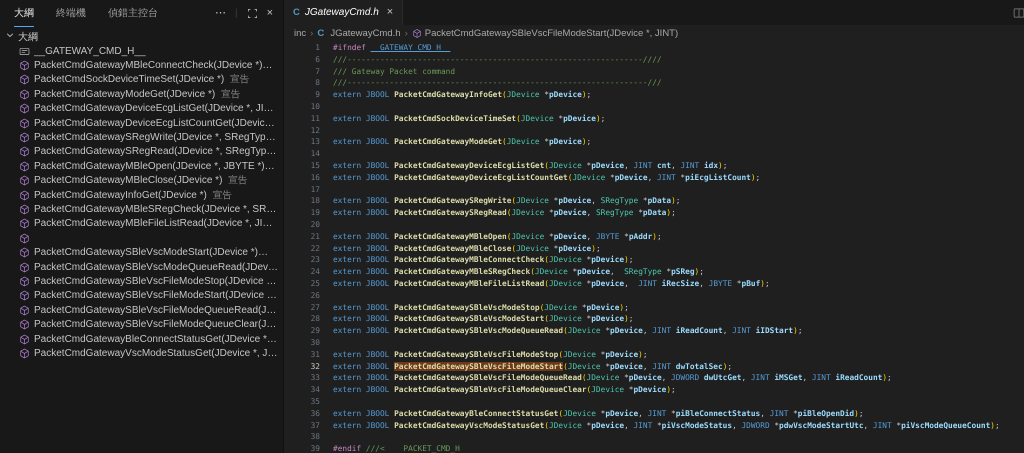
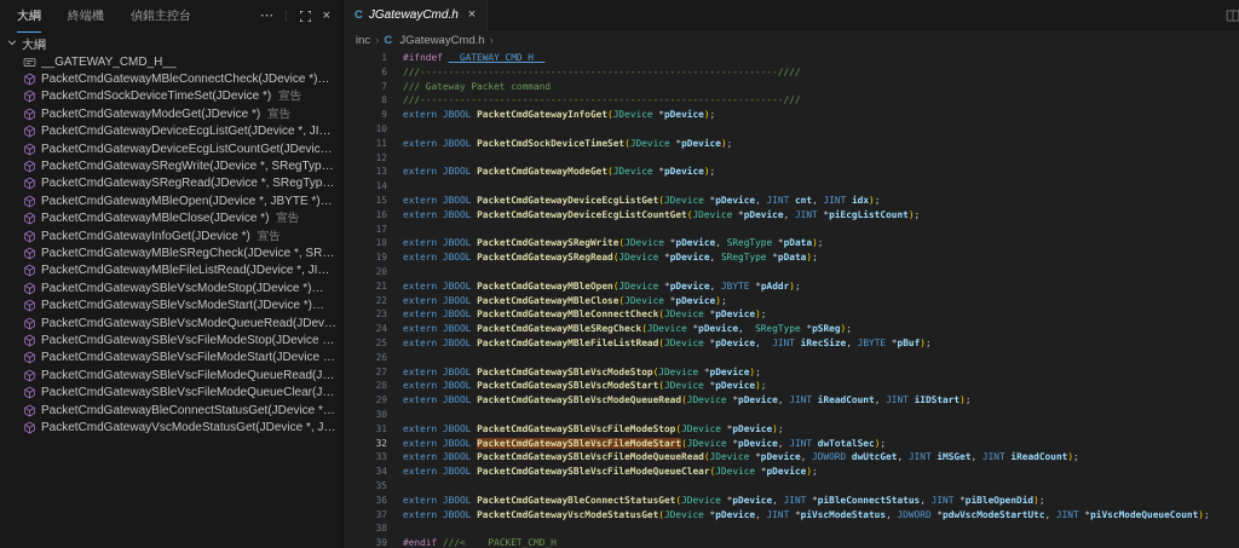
  大綱
  終端機
  偵錯主控台
  ⋯
  |
  ×
  大綱
  __GATEWAY_CMD_H__
  PacketCmdGatewayMBleConnectCheck(JDevice *) 宣
  PacketCmdSockDeviceTimeSet(JDevice *) 宣告
  PacketCmdGatewayModeGet(JDevice *) 宣告
  PacketCmdGatewayDeviceEcgListGet(JDevice *, JINT,
  PacketCmdGatewayDeviceEcgListCountGet(JDevice *,
  PacketCmdGatewaySRegWrite(JDevice *, SRegType *
  PacketCmdGatewaySRegRead(JDevice *, SRegType *
  PacketCmdGatewayMBleOpen(JDevice *, JBYTE *) 宣
  PacketCmdGatewayMBleClose(JDevice *) 宣告
  PacketCmdGatewayInfoGet(JDevice *) 宣告
  PacketCmdGatewayMBleSRegCheck(JDevice *, SReg
  PacketCmdGatewayMBleFileListRead(JDevice *, JINT,
+ PacketCmdGatewaySBleVscModeStop(JDevice *) 宣告
  PacketCmdGatewaySBleVscModeStart(JDevice *) 宣告
  PacketCmdGatewaySBleVscModeQueueRead(JDevice
  PacketCmdGatewaySBleVscFileModeStop(JDevice *)
  PacketCmdGatewaySBleVscFileModeStart(JDevice *, J
  PacketCmdGatewaySBleVscFileModeQueueClear(JDe
  PacketCmdGatewayBleConnectStatusGet(JDevice *, JI
  PacketCmdGatewayVscModeStatusGet(JDevice *, JIN
  C
  JGatewayCmd.h
  ×
  inc
  ›
  C
  JGatewayCmd.h
  ›
- PacketCmdGatewaySBleVscFileModeStart(JDevice *, JINT)
  1
  #ifndef __GATEWAY_CMD_H__
  6
  ///---------------------------------------------------------------////
  7
  /// Gateway Packet command
  8
  ///----------------------------------------------------------------///
  9
  extern JBOOL PacketCmdGatewayInfoGet(JDevice *pDevice);
  10
  11
  extern JBOOL PacketCmdSockDeviceTimeSet(JDevice *pDevice);
  12
  13
  extern JBOOL PacketCmdGatewayModeGet(JDevice *pDevice);
  14
  15
  extern JBOOL PacketCmdGatewayDeviceEcgListGet(JDevice *pDevice, JINT cnt, JINT idx);
  16
  extern JBOOL PacketCmdGatewayDeviceEcgListCountGet(JDevice *pDevice, JINT *piEcgListCount);
  17
  18
  extern JBOOL PacketCmdGatewaySRegWrite(JDevice *pDevice, SRegType *pData);
  19
  extern JBOOL PacketCmdGatewaySRegRead(JDevice *pDevice, SRegType *pData);
  20
  21
  extern JBOOL PacketCmdGatewayMBleOpen(JDevice *pDevice, JBYTE *pAddr);
  22
  extern JBOOL PacketCmdGatewayMBleClose(JDevice *pDevice);
  23
  extern JBOOL PacketCmdGatewayMBleConnectCheck(JDevice *pDevice);
  24
  extern JBOOL PacketCmdGatewayMBleSRegCheck(JDevice *pDevice, SRegType *pSReg);
  25
  extern JBOOL PacketCmdGatewayMBleFileListRead(JDevice *pDevice, JINT iRecSize, JBYTE *pBuf);
  26
  27
  extern JBOOL PacketCmdGatewaySBleVscModeStop(JDevice *pDevice);
  28
  extern JBOOL PacketCmdGatewaySBleVscModeStart(JDevice *pDevice);
  29
  extern JBOOL PacketCmdGatewaySBleVscModeQueueRead(JDevice *pDevice, JINT iReadCount, JINT iIDStart);
  30
  31
  extern JBOOL PacketCmdGatewaySBleVscFileModeStop(JDevice *pDevice);
  32
  extern JBOOL PacketCmdGatewaySBleVscFileModeStart(JDevice *pDevice, JINT dwTotalSec);
  33
  extern JBOOL PacketCmdGatewaySBleVscFileModeQueueRead(JDevice *pDevice, JDWORD dwUtcGet, JINT iMSGet, JINT iReadCount);
  34
  extern JBOOL PacketCmdGatewaySBleVscFileModeQueueClear(JDevice *pDevice);
  35
  36
  extern JBOOL PacketCmdGatewayBleConnectStatusGet(JDevice *pDevice, JINT *piBleConnectStatus, JINT *piBleOpenDid);
  37
  extern JBOOL PacketCmdGatewayVscModeStatusGet(JDevice *pDevice, JINT *piVscModeStatus, JDWORD *pdwVscModeStartUtc, JINT *piVscModeQueueCount);
  38
  39
  #endif ///< PACKET_CMD_H
